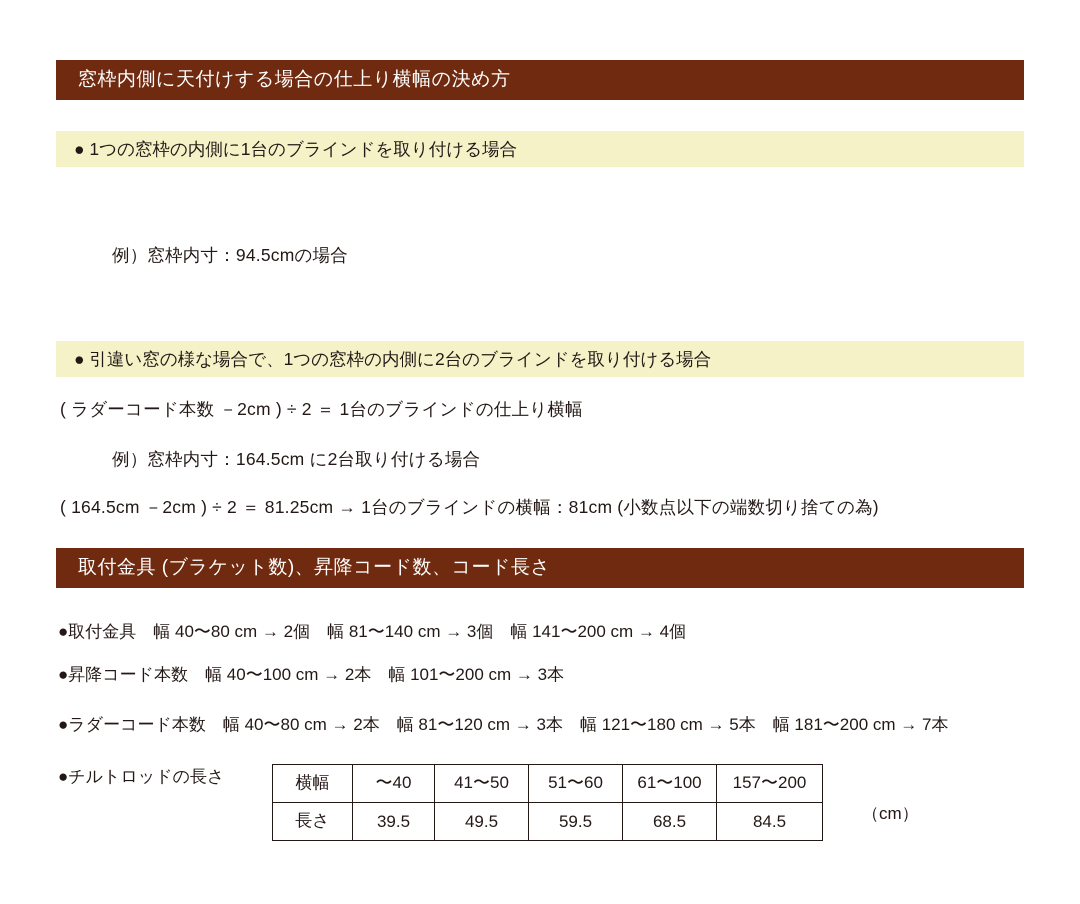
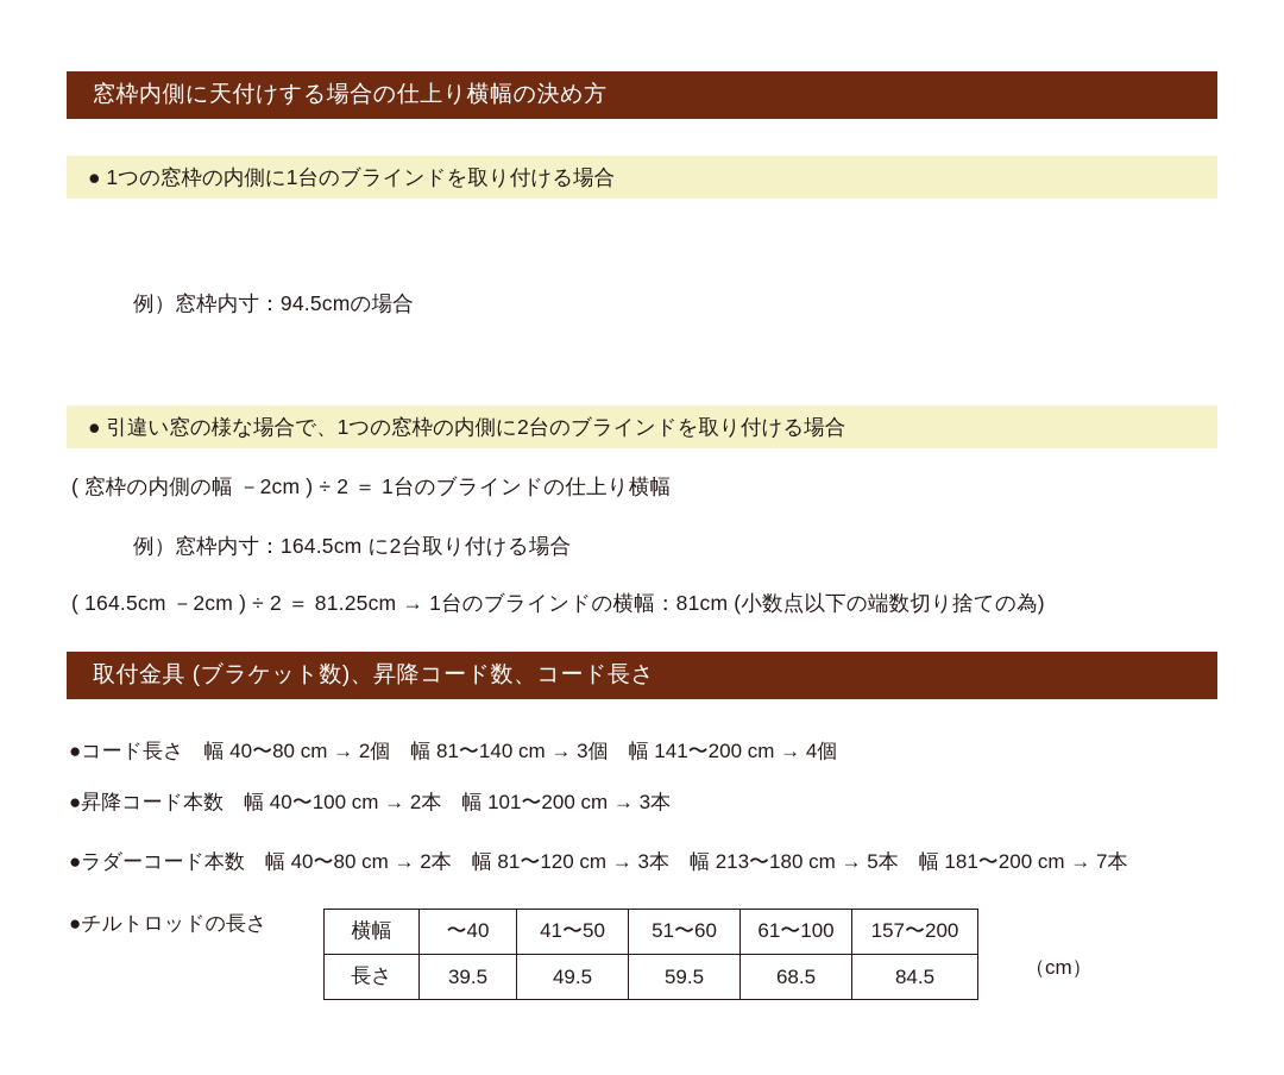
  窓枠内側に天付けする場合の仕上り横幅の決め方
  ● 1つの窓枠の内側に1台のブラインドを取り付ける場合
  例）窓枠内寸：94.5cmの場合
  ● 引違い窓の様な場合で、1つの窓枠の内側に2台のブラインドを取り付ける場合
- ( ラダーコード本数 －2cm ) ÷ 2 ＝ 1台のブラインドの仕上り横幅
+ ( 窓枠の内側の幅 －2cm ) ÷ 2 ＝ 1台のブラインドの仕上り横幅
  例）窓枠内寸：164.5cm に2台取り付ける場合
  ( 164.5cm －2cm ) ÷ 2 ＝ 81.25cm → 1台のブラインドの横幅：81cm (小数点以下の端数切り捨ての為)
  取付金具 (ブラケット数)、昇降コード数、コード長さ
- ●取付金具 幅 40〜80 cm → 2個 幅 81〜140 cm → 3個 幅 141〜200 cm → 4個
+ ●コード長さ 幅 40〜80 cm → 2個 幅 81〜140 cm → 3個 幅 141〜200 cm → 4個
  ●昇降コード本数 幅 40〜100 cm → 2本 幅 101〜200 cm → 3本
- ●ラダーコード本数 幅 40〜80 cm → 2本 幅 81〜120 cm → 3本 幅 121〜180 cm → 5本 幅 181〜200 cm → 7本
+ ●ラダーコード本数 幅 40〜80 cm → 2本 幅 81〜120 cm → 3本 幅 213〜180 cm → 5本 幅 181〜200 cm → 7本
  ●チルトロッドの長さ
  横幅	〜40	41〜50	51〜60	61〜100	157〜200
  長さ	39.5	49.5	59.5	68.5	84.5
  （cm）
